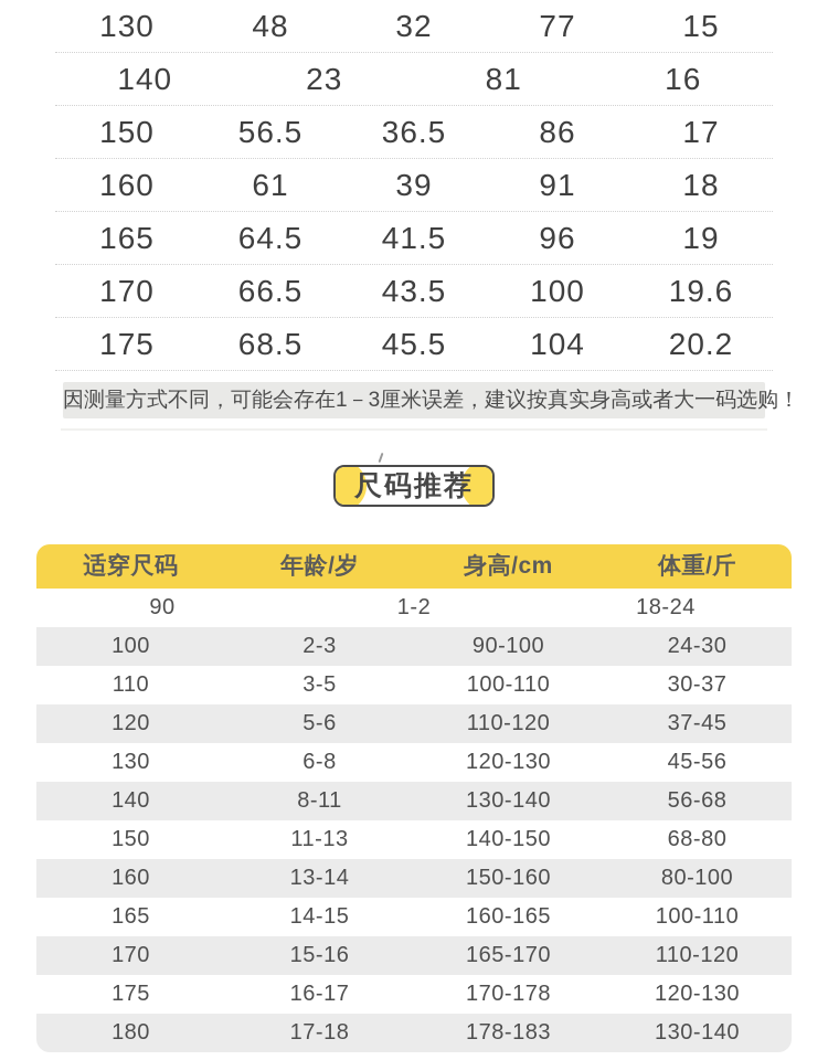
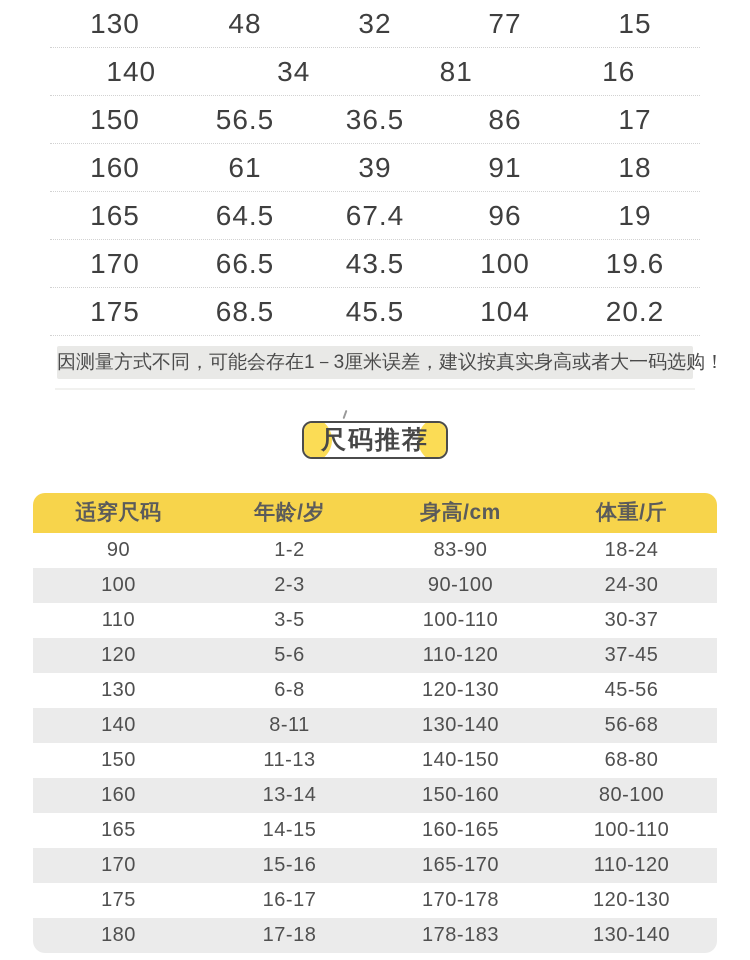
  130
  48
  32
  77
  15
  140
- 23
+ 34
  81
  16
  150
  56.5
  36.5
  86
  17
  160
  61
  39
  91
  18
  165
  64.5
- 41.5
+ 67.4
  96
  19
  170
  66.5
  43.5
  100
  19.6
  175
  68.5
  45.5
  104
  20.2
  因测量方式不同，可能会存在1－3厘米误差，建议按真实身高或者大一码选购！
  尺码推荐
  适穿尺码
  年龄/岁
  身高/cm
  体重/斤
  90
  1-2
+ 83-90
  18-24
  100
  2-3
  90-100
  24-30
  110
  3-5
  100-110
  30-37
  120
  5-6
  110-120
  37-45
  130
  6-8
  120-130
  45-56
  140
  8-11
  130-140
  56-68
  150
  11-13
  140-150
  68-80
  160
  13-14
  150-160
  80-100
  165
  14-15
  160-165
  100-110
  170
  15-16
  165-170
  110-120
  175
  16-17
  170-178
  120-130
  180
  17-18
  178-183
  130-140
